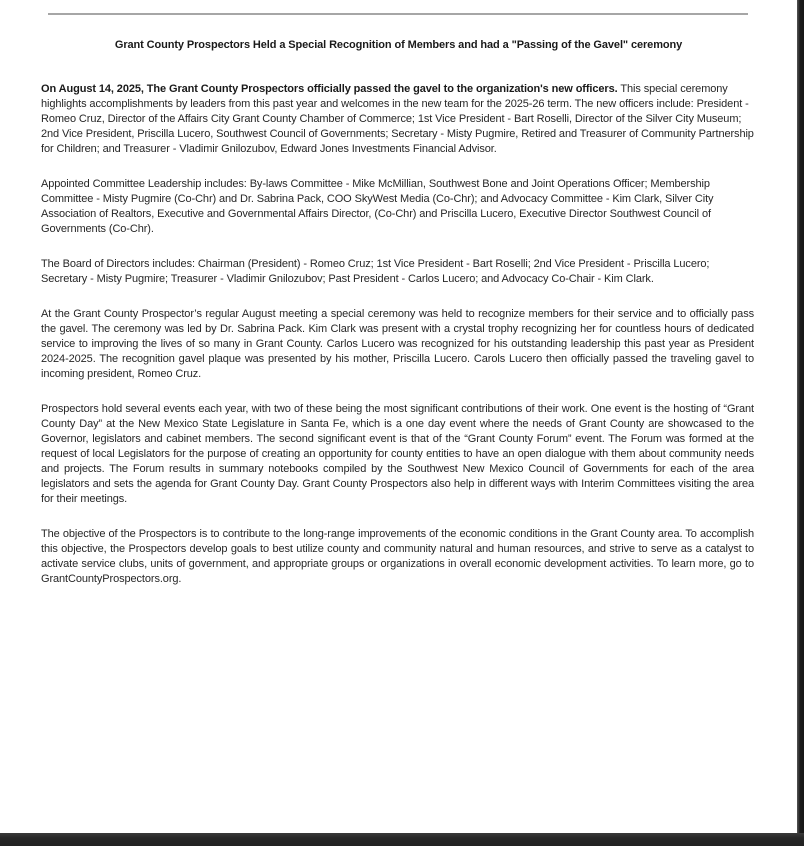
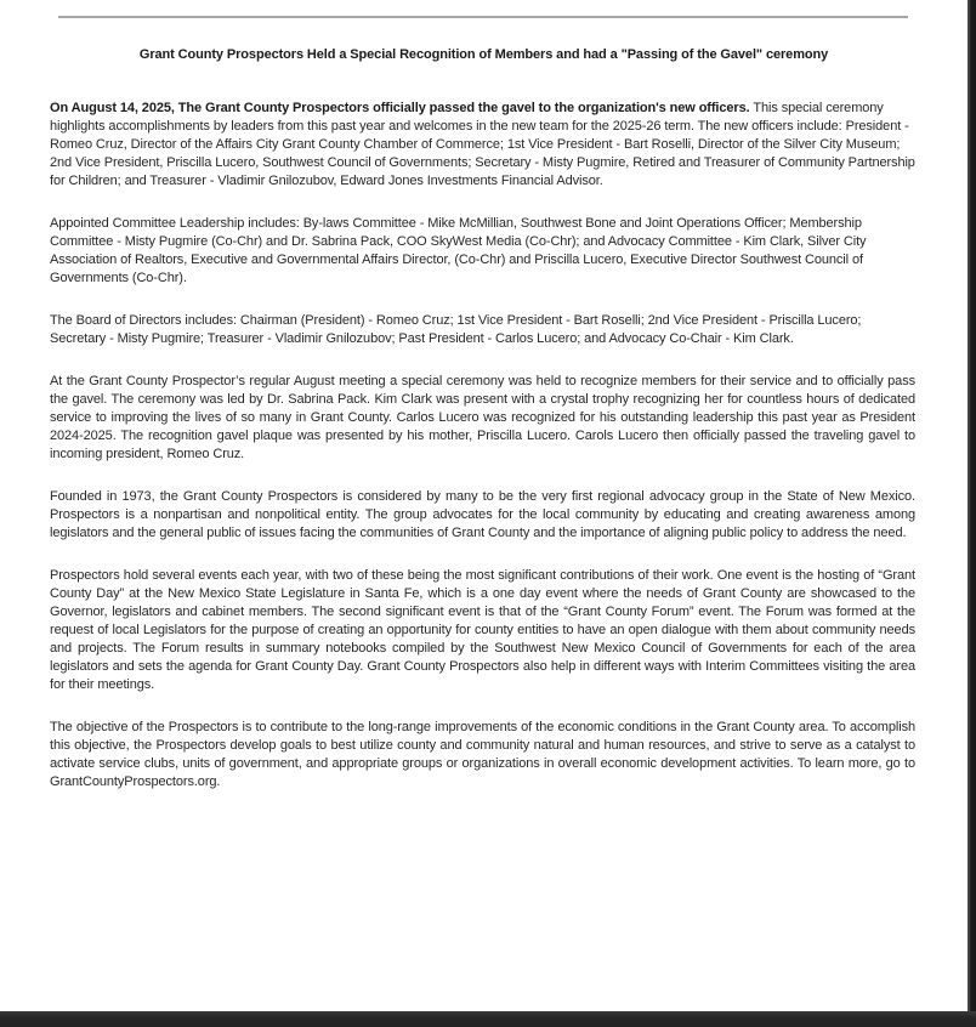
  Grant County Prospectors Held a Special Recognition of Members and had a "Passing of the Gavel" ceremony
  On August 14, 2025, The Grant County Prospectors officially passed the gavel to the organization's new officers. This special ceremony highlights accomplishments by leaders from this past year and welcomes in the new team for the 2025-26 term. The new officers include: President - Romeo Cruz, Director of the Affairs City Grant County Chamber of Commerce; 1st Vice President - Bart Roselli, Director of the Silver City Museum; 2nd Vice President, Priscilla Lucero, Southwest Council of Governments; Secretary - Misty Pugmire, Retired and Treasurer of Community Partnership for Children; and Treasurer - Vladimir Gnilozubov, Edward Jones Investments Financial Advisor.
  Appointed Committee Leadership includes: By-laws Committee - Mike McMillian, Southwest Bone and Joint Operations Officer; Membership Committee - Misty Pugmire (Co-Chr) and Dr. Sabrina Pack, COO SkyWest Media (Co-Chr); and Advocacy Committee - Kim Clark, Silver City Association of Realtors, Executive and Governmental Affairs Director, (Co-Chr) and Priscilla Lucero, Executive Director Southwest Council of Governments (Co-Chr).
  The Board of Directors includes: Chairman (President) - Romeo Cruz; 1st Vice President - Bart Roselli; 2nd Vice President - Priscilla Lucero; Secretary - Misty Pugmire; Treasurer - Vladimir Gnilozubov; Past President - Carlos Lucero; and Advocacy Co-Chair - Kim Clark.
  At the Grant County Prospector’s regular August meeting a special ceremony was held to recognize members for their service and to officially pass the gavel. The ceremony was led by Dr. Sabrina Pack. Kim Clark was present with a crystal trophy recognizing her for countless hours of dedicated service to improving the lives of so many in Grant County. Carlos Lucero was recognized for his outstanding leadership this past year as President 2024-2025. The recognition gavel plaque was presented by his mother, Priscilla Lucero. Carols Lucero then officially passed the traveling gavel to incoming president, Romeo Cruz.
+ Founded in 1973, the Grant County Prospectors is considered by many to be the very first regional advocacy group in the State of New Mexico. Prospectors is a nonpartisan and nonpolitical entity. The group advocates for the local community by educating and creating awareness among legislators and the general public of issues facing the communities of Grant County and the importance of aligning public policy to address the need.
  Prospectors hold several events each year, with two of these being the most significant contributions of their work. One event is the hosting of “Grant County Day” at the New Mexico State Legislature in Santa Fe, which is a one day event where the needs of Grant County are showcased to the Governor, legislators and cabinet members. The second significant event is that of the “Grant County Forum” event. The Forum was formed at the request of local Legislators for the purpose of creating an opportunity for county entities to have an open dialogue with them about community needs and projects. The Forum results in summary notebooks compiled by the Southwest New Mexico Council of Governments for each of the area legislators and sets the agenda for Grant County Day. Grant County Prospectors also help in different ways with Interim Committees visiting the area for their meetings.
  The objective of the Prospectors is to contribute to the long-range improvements of the economic conditions in the Grant County area. To accomplish this objective, the Prospectors develop goals to best utilize county and community natural and human resources, and strive to serve as a catalyst to activate service clubs, units of government, and appropriate groups or organizations in overall economic development activities. To learn more, go to GrantCountyProspectors.org.
